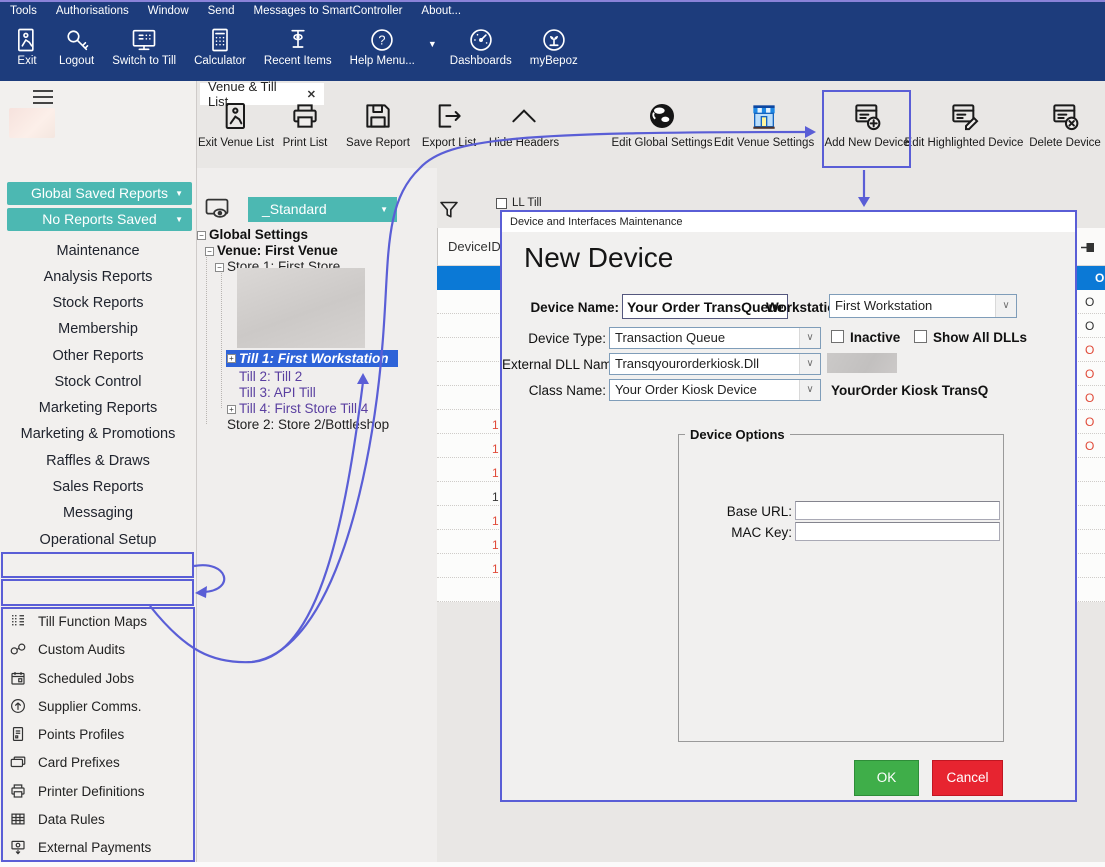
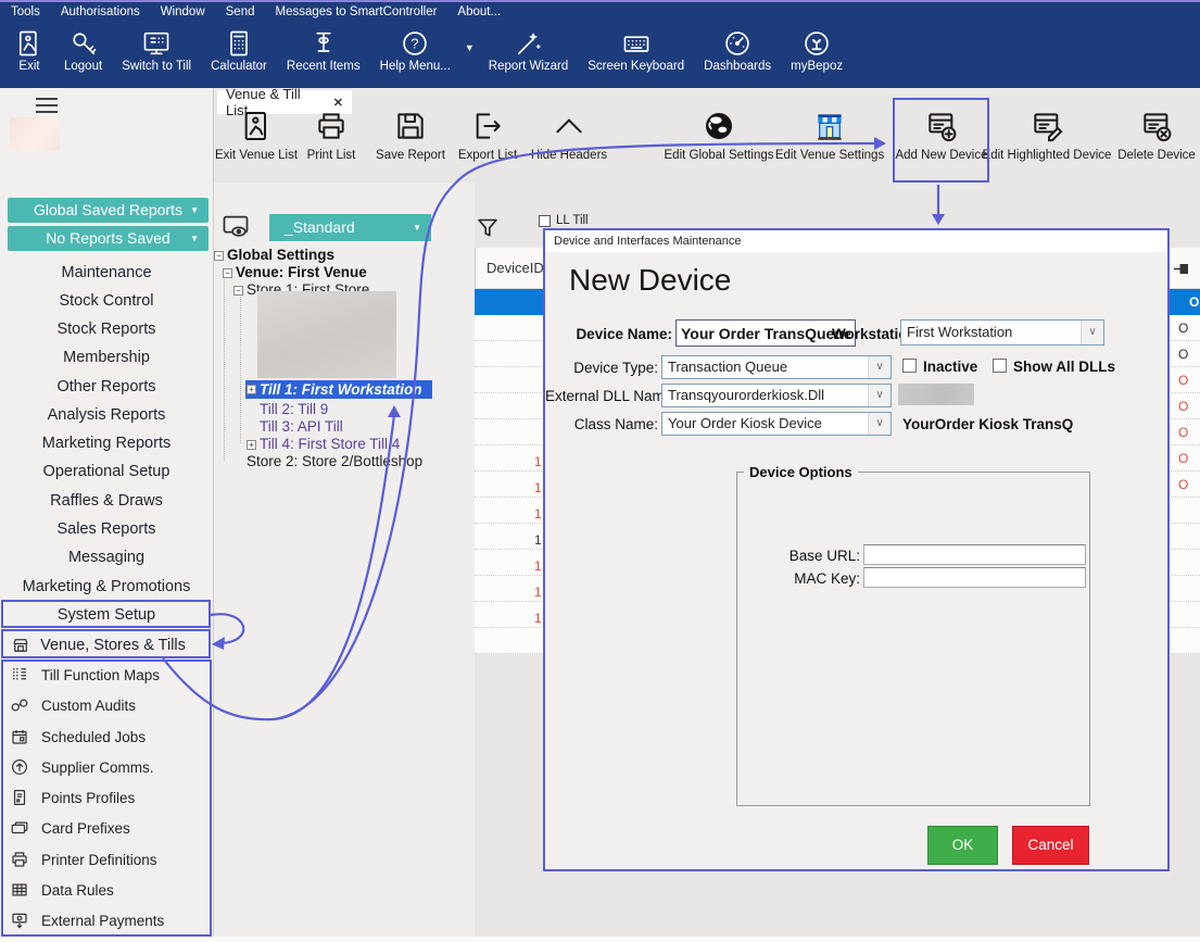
  Tools
  Authorisations
  Window
  Send
  Messages to SmartController
  About...
  Exit
  Logout
  Switch to Till
  Calculator
  Recent Items
  ?
  Help Menu...
  ▼
+ Report Wizard
+ Screen Keyboard
  Dashboards
  myBepoz
  Global Saved Reports
  ▼
  No Reports Saved
  ▼
  Maintenance
- Analysis Reports
+ Stock Control
  Stock Reports
  Membership
  Other Reports
- Stock Control
+ Analysis Reports
  Marketing Reports
- Marketing & Promotions
+ Operational Setup
  Raffles & Draws
  Sales Reports
  Messaging
- Operational Setup
+ Marketing & Promotions
+ System Setup
+ Venue, Stores & Tills
  Till Function Maps
  Custom Audits
  Scheduled Jobs
  Supplier Comms.
  Points Profiles
  Card Prefixes
  Printer Definitions
  Data Rules
  External Payments
  Venue & Till List
  ✕
  Exit Venue List
  Print List
  Save Report
  Export List
  Hide Headers
  Edit Global Settings
  Edit Venue Settings
  Add New Device
  Edit Highlighted Device
  Delete Device
  _Standard
  ▼
  −
  Global Settings
  −
  Venue: First Venue
  −
  Store 1: First Store
  Till 1: First Workstation
  +
- Till 2: Till 2
+ Till 2: Till 9
  Till 3: API Till
  +
  Till 4: First Store Till 4
  Store 2: Store 2/Bottleshop
  DeviceID
  1
  1
  1
  1
  1
  1
  1
  O
  O
  O
  O
  O
  O
  O
  O
  LL Till
  Device and Interfaces Maintenance
  New Device
  Device Name:
  Your Order TransQueue
  Workstati
  First Workstation
  ∨
  Device Type:
  Transaction Queue
  ∨
  Inactive
  Show All DLLs
  External DLL Na
  Transqyourorderkiosk.Dll
  ∨
  Class Name:
  Your Order Kiosk Device
  ∨
  YourOrder Kiosk TransQ
  Device Options
  Base URL:
  MAC Key:
  OK
  Cancel
